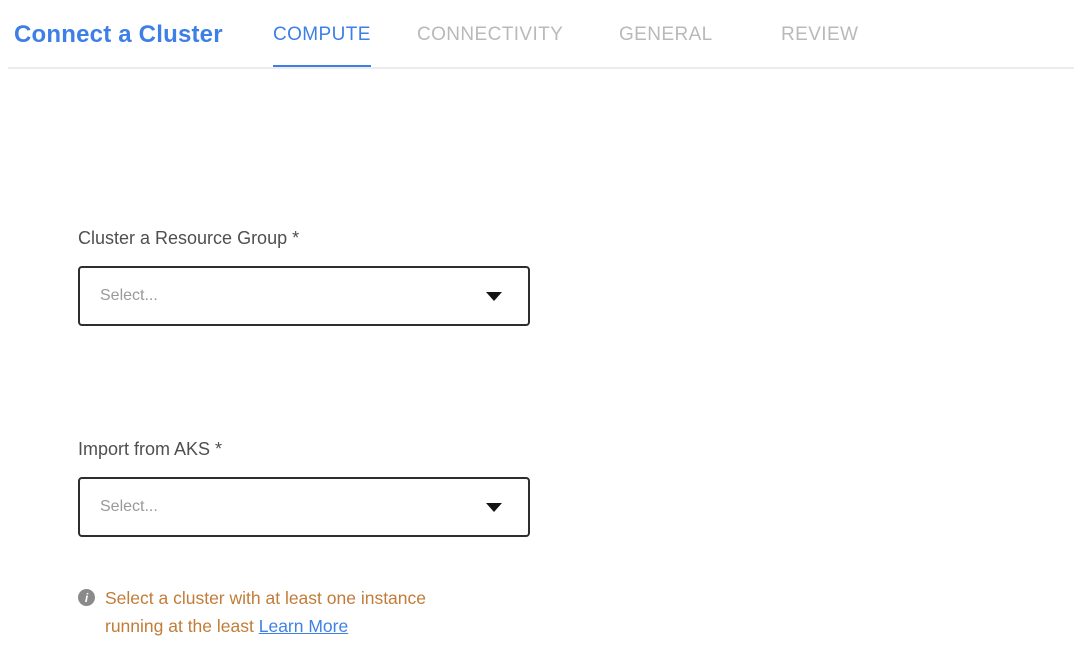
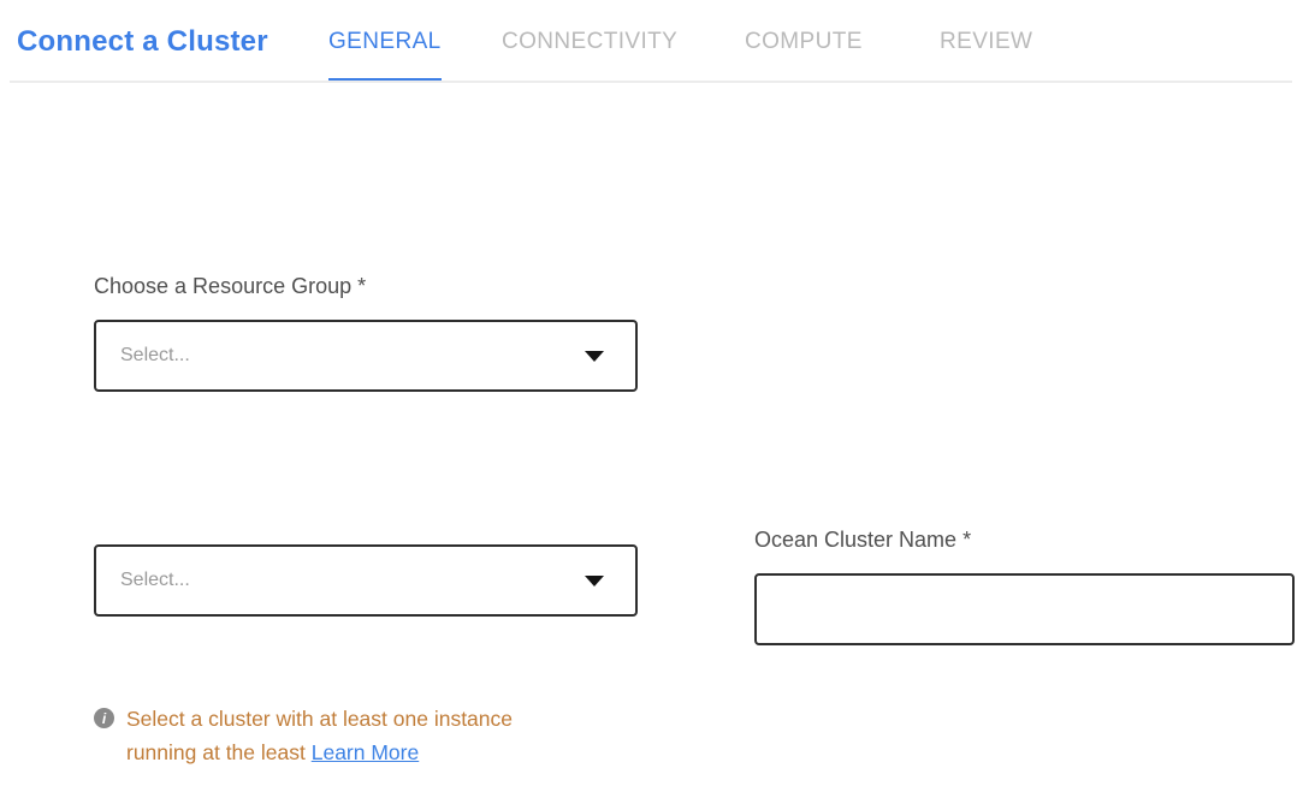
  Connect a Cluster
- COMPUTE
+ GENERAL
  CONNECTIVITY
- GENERAL
+ COMPUTE
  REVIEW
- Cluster a Resource Group *
+ Choose a Resource Group *
  Select...
- Import from AKS *
  Select...
+ Ocean Cluster Name *
  i
  Select a cluster with at least one instance running at the least Learn More
